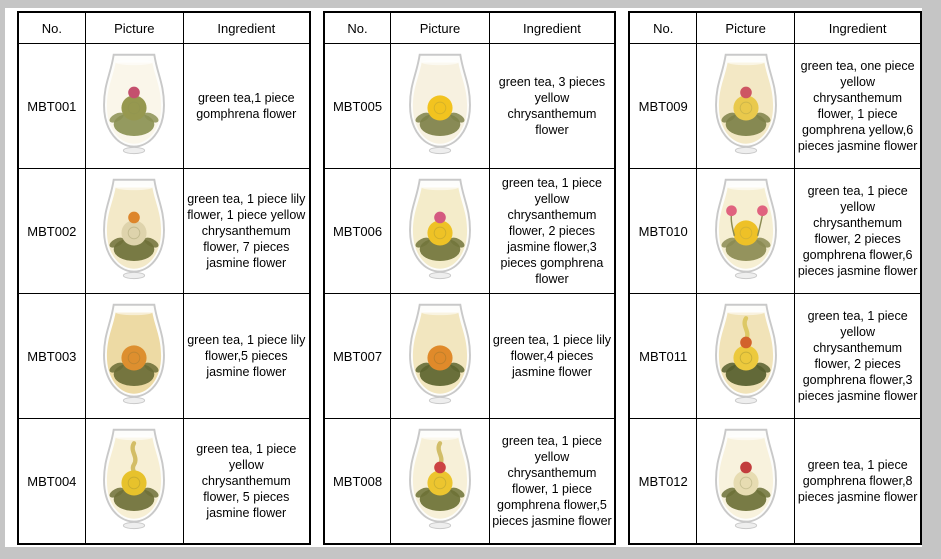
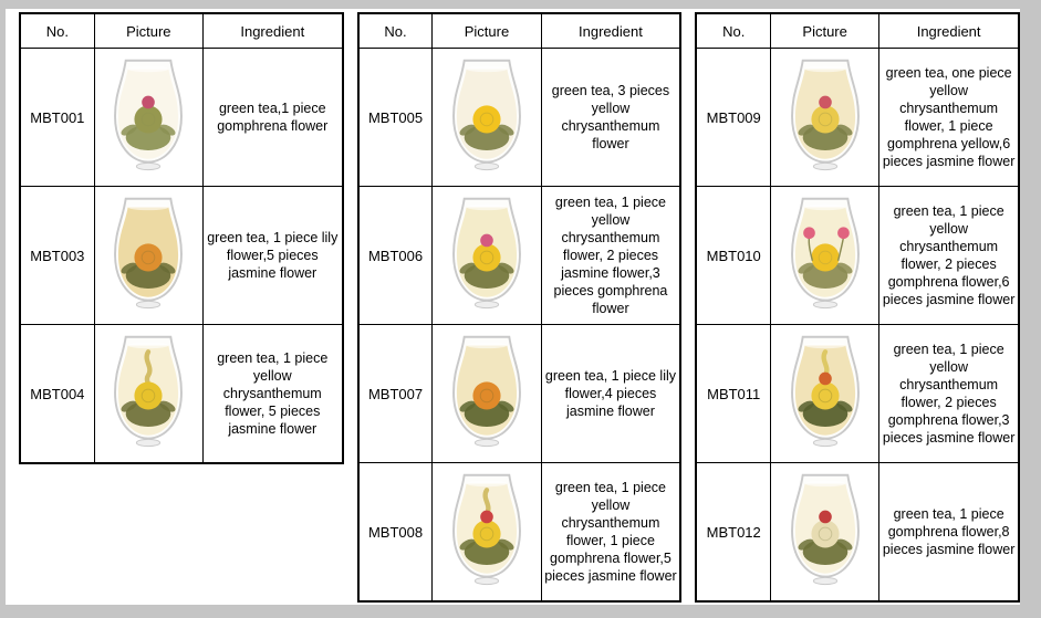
  No.	Picture	Ingredient
  MBT001		green tea,1 piece gomphrena flower
- MBT002		green tea, 1 piece lily flower, 1 piece yellow chrysanthemum flower, 7 pieces jasmine flower
  MBT003		green tea, 1 piece lily flower,5 pieces jasmine flower
  MBT004		green tea, 1 piece yellow chrysanthemum flower, 5 pieces jasmine flower
  No.	Picture	Ingredient
  MBT005		green tea, 3 pieces yellow chrysanthemum flower
  MBT006		green tea, 1 piece yellow chrysanthemum flower, 2 pieces jasmine flower,3 pieces gomphrena flower
  MBT007		green tea, 1 piece lily flower,4 pieces jasmine flower
  MBT008		green tea, 1 piece yellow chrysanthemum flower, 1 piece gomphrena flower,5 pieces jasmine flower
  No.	Picture	Ingredient
  MBT009		green tea, one piece yellow chrysanthemum flower, 1 piece gomphrena yellow,6 pieces jasmine flower
  MBT010		green tea, 1 piece yellow chrysanthemum flower, 2 pieces gomphrena flower,6 pieces jasmine flower
  MBT011		green tea, 1 piece yellow chrysanthemum flower, 2 pieces gomphrena flower,3 pieces jasmine flower
  MBT012		green tea, 1 piece gomphrena flower,8 pieces jasmine flower
